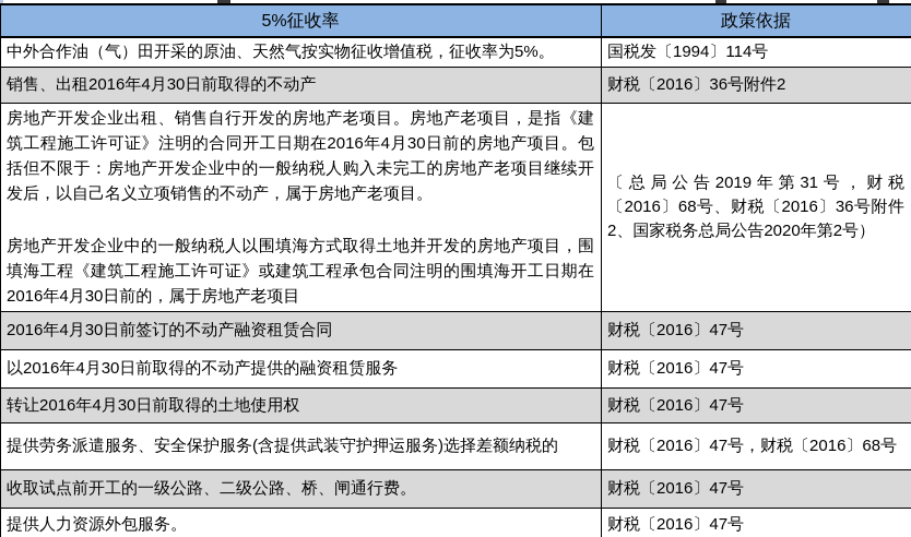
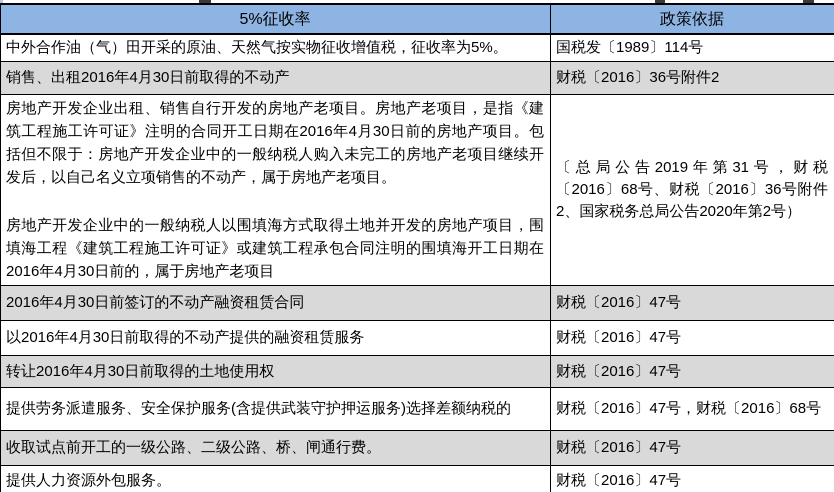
  5%征收率	政策依据
- 中外合作油（气）田开采的原油、天然气按实物征收增值税，征收率为5%。	国税发〔1994〕114号
+ 中外合作油（气）田开采的原油、天然气按实物征收增值税，征收率为5%。	国税发〔1989〕114号
  销售、出租2016年4月30日前取得的不动产	财税〔2016〕36号附件2
  房地产开发企业出租、销售自行开发的房地产老项目。房地产老项目，是指《建筑工程施工许可证》注明的合同开工日期在2016年4月30日前的房地产项目。包括但不限于：房地产开发企业中的一般纳税人购入未完工的房地产老项目继续开发后，以自己名义立项销售的不动产，属于房地产老项目。 房地产开发企业中的一般纳税人以围填海方式取得土地并开发的房地产项目，围填海工程《建筑工程施工许可证》或建筑工程承包合同注明的围填海开工日期在2016年4月30日前的，属于房地产老项目	〔总局公告2019年第31号，财税〔2016〕68号、财税〔2016〕36号附件2、国家税务总局公告2020年第2号）
  2016年4月30日前签订的不动产融资租赁合同	财税〔2016〕47号
  以2016年4月30日前取得的不动产提供的融资租赁服务	财税〔2016〕47号
  转让2016年4月30日前取得的土地使用权	财税〔2016〕47号
  提供劳务派遣服务、安全保护服务(含提供武装守护押运服务)选择差额纳税的	财税〔2016〕47号，财税〔2016〕68号
  收取试点前开工的一级公路、二级公路、桥、闸通行费。	财税〔2016〕47号
  提供人力资源外包服务。	财税〔2016〕47号
